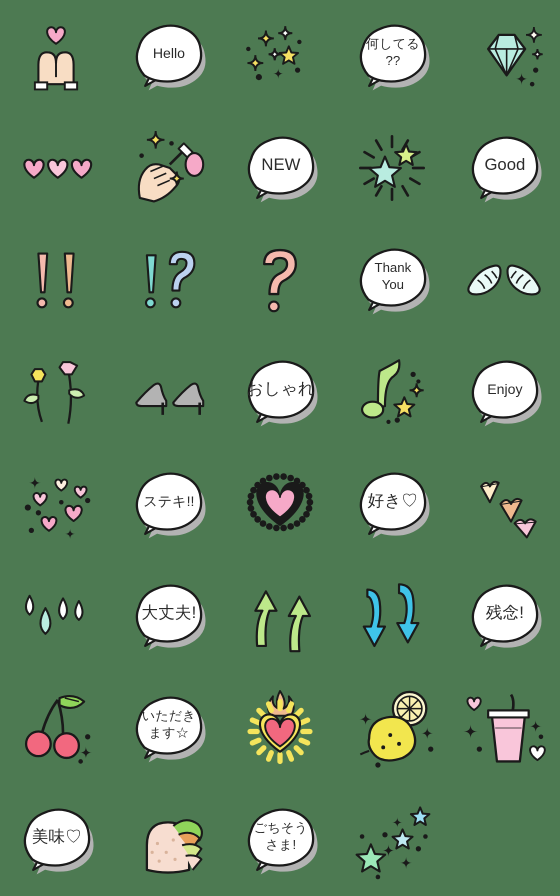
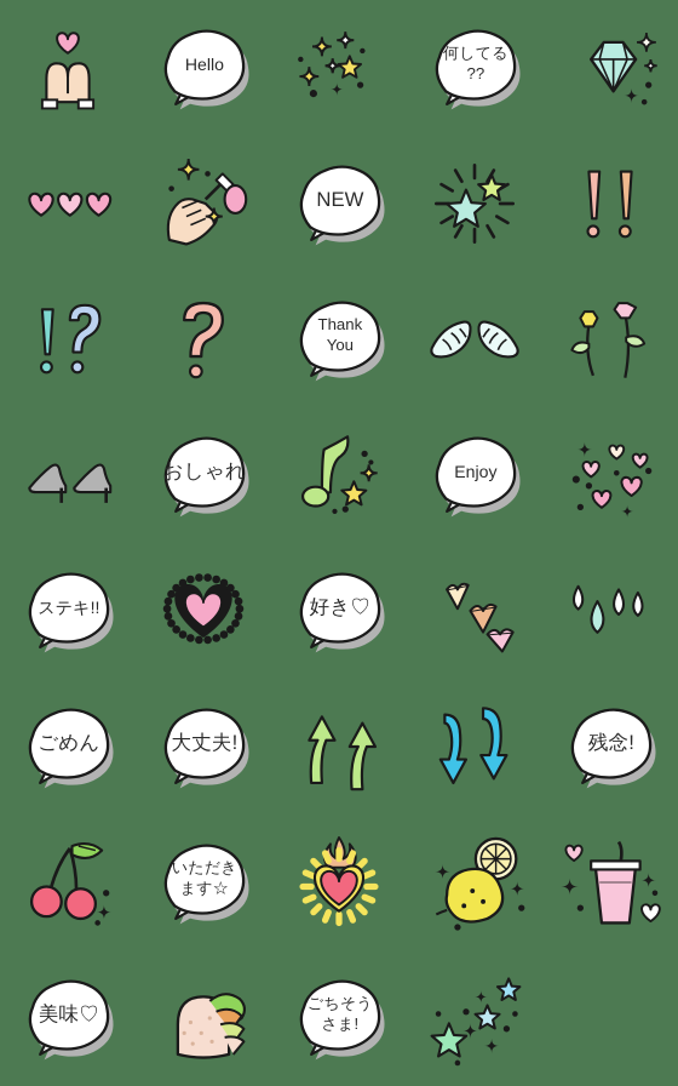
  Hello
  何してる
  ??
  NEW
- Good
  Thank
  You
  おしゃれ
  Enjoy
  ステキ!!
  好き♡
+ ごめん
  大丈夫!
  残念!
  いただき
  ます☆
  美味♡
  ごちそう
  さま!
